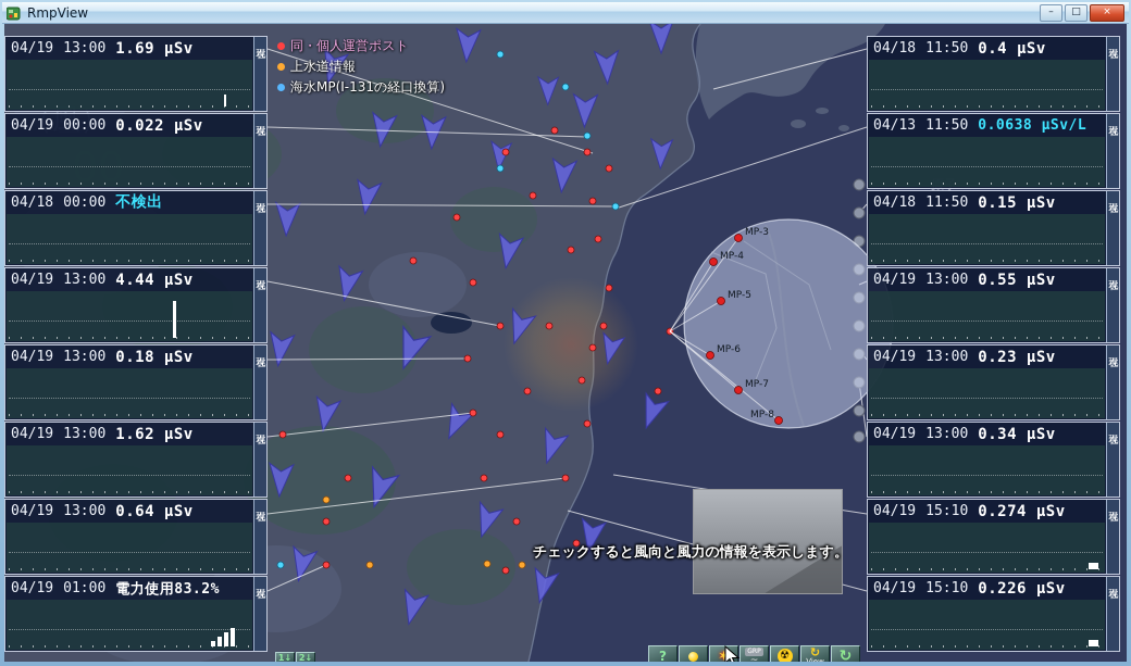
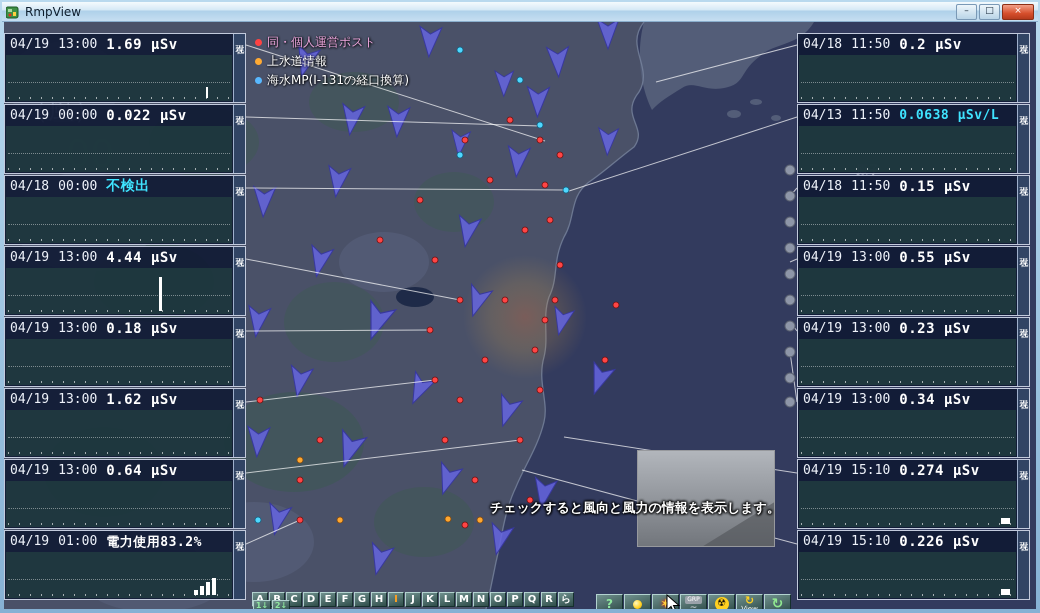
  RmpView
  –
  □
  ×
  （風）
- MP-3
- MP-4
- MP-5
- MP-6
- MP-7
- MP-8
  同・個人運営ポスト
  上水道情報
  海水MP(I-131の経口換算)
  04/19
  13:00
  1.69 μSv
  04/19
  00:00
  0.022 μSv
  04/18
  00:00
  不検出
  04/19
  13:00
  4.44 μSv
  04/19
  13:00
  0.18 μSv
  04/19
  13:00
  1.62 μSv
  04/19
  13:00
  0.64 μSv
  04/19
  01:00
  電力使用83.2%
  04/18
  11:50
- 0.4 μSv
+ 0.2 μSv
  04/13
  11:50
  0.0638 μSv/L
  04/18
  11:50
  0.15 μSv
  04/19
  13:00
  0.55 μSv
  04/19
  13:00
  0.23 μSv
  04/19
  13:00
  0.34 μSv
  04/19
  15:10
  0.274 μSv
  04/19
  15:10
  0.226 μSv
  チェックすると風向と風力の情報を表示します。
+ C
+ D
+ E
+ F
+ G
+ H
+ I
+ J
+ K
+ L
+ M
+ N
+ O
+ P
+ Q
+ R
+ ら
  1↓
  2↓
  ?
  ✶
  ~
  ☢
  ↻
  View
  ↻
